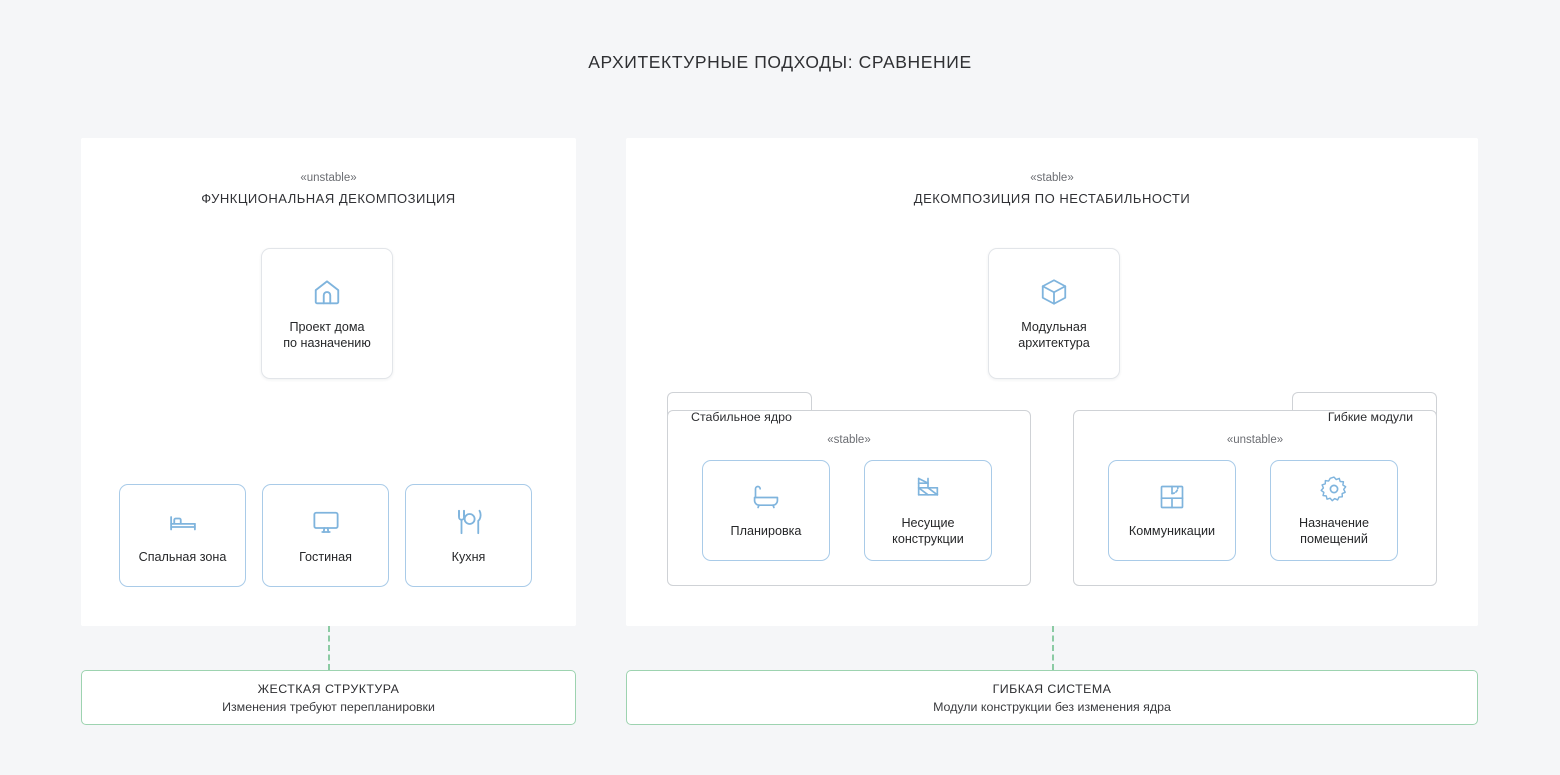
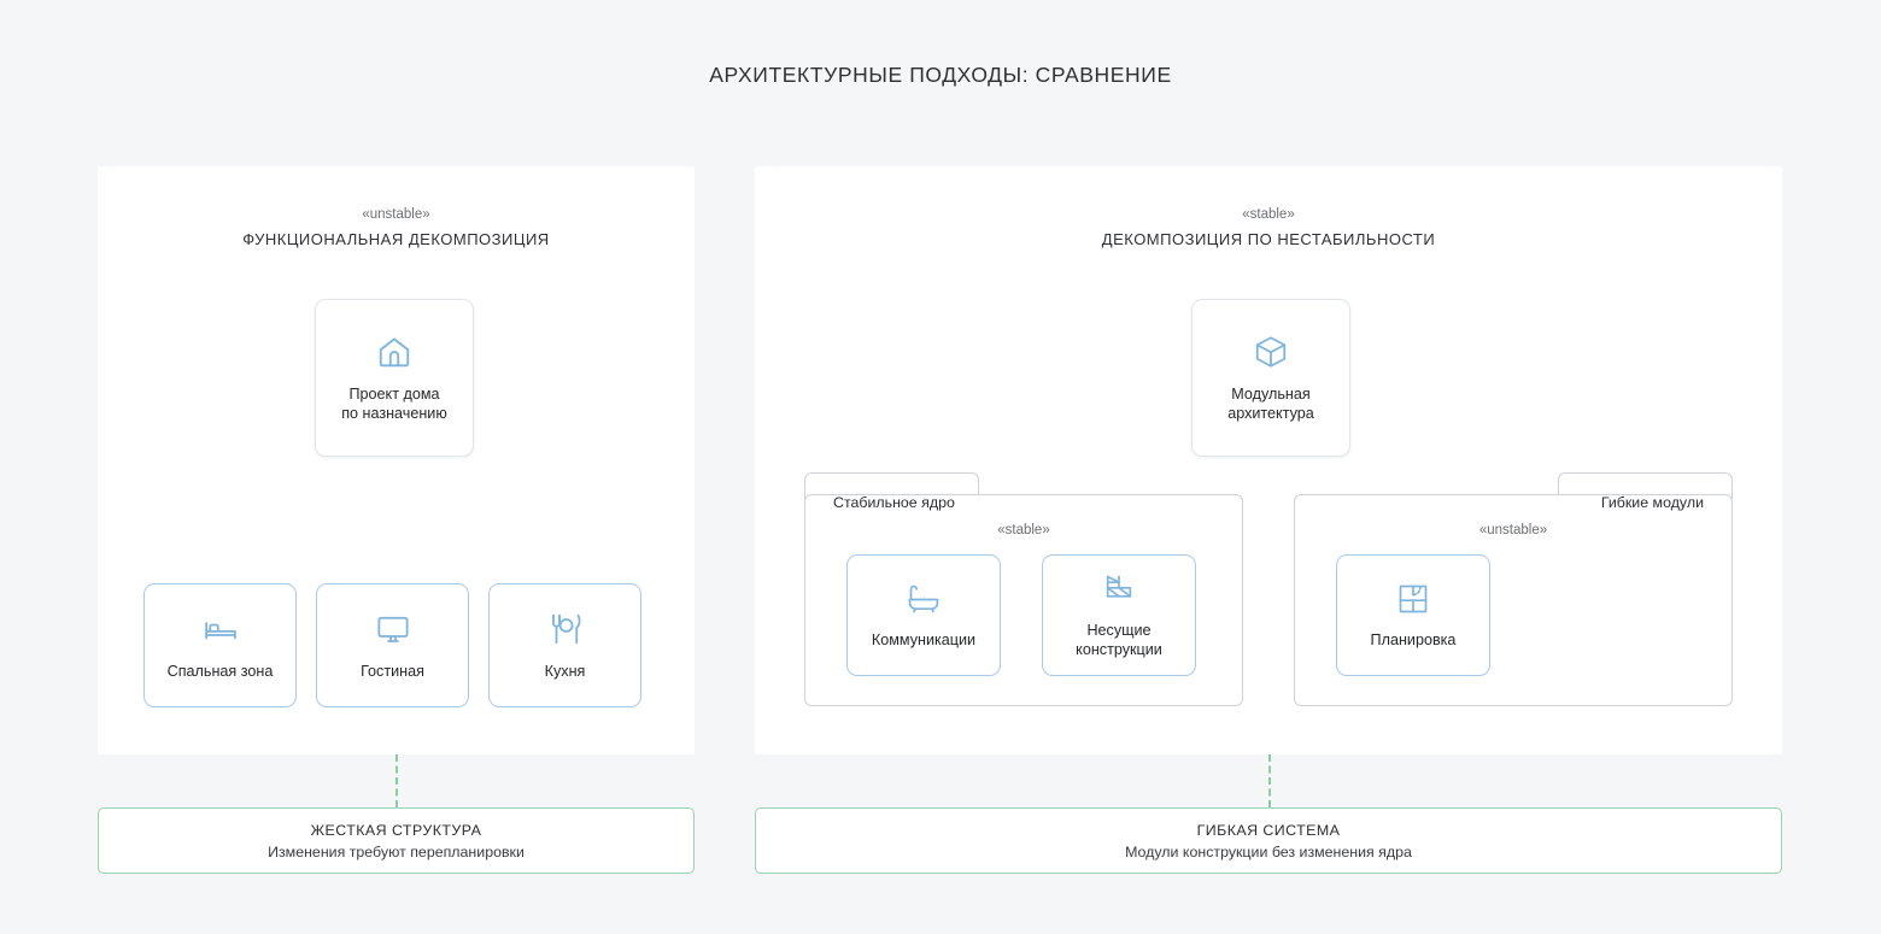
  АРХИТЕКТУРНЫЕ ПОДХОДЫ: СРАВНЕНИЕ
  «unstable»
  ФУНКЦИОНАЛЬНАЯ ДЕКОМПОЗИЦИЯ
  Проект дома
  по назначению
  Спальная зона
  Гостиная
  Кухня
  «stable»
  ДЕКОМПОЗИЦИЯ ПО НЕСТАБИЛЬНОСТИ
  Модульная
  архитектура
  Стабильное ядро
  «stable»
- Планировка
+ Коммуникации
  Несущие
  конструкции
  Гибкие модули
  «unstable»
- Коммуникации
+ Планировка
- Назначение
- помещений
  ЖЕСТКАЯ СТРУКТУРА
  Изменения требуют перепланировки
  ГИБКАЯ СИСТЕМА
  Модули конструкции без изменения ядра
